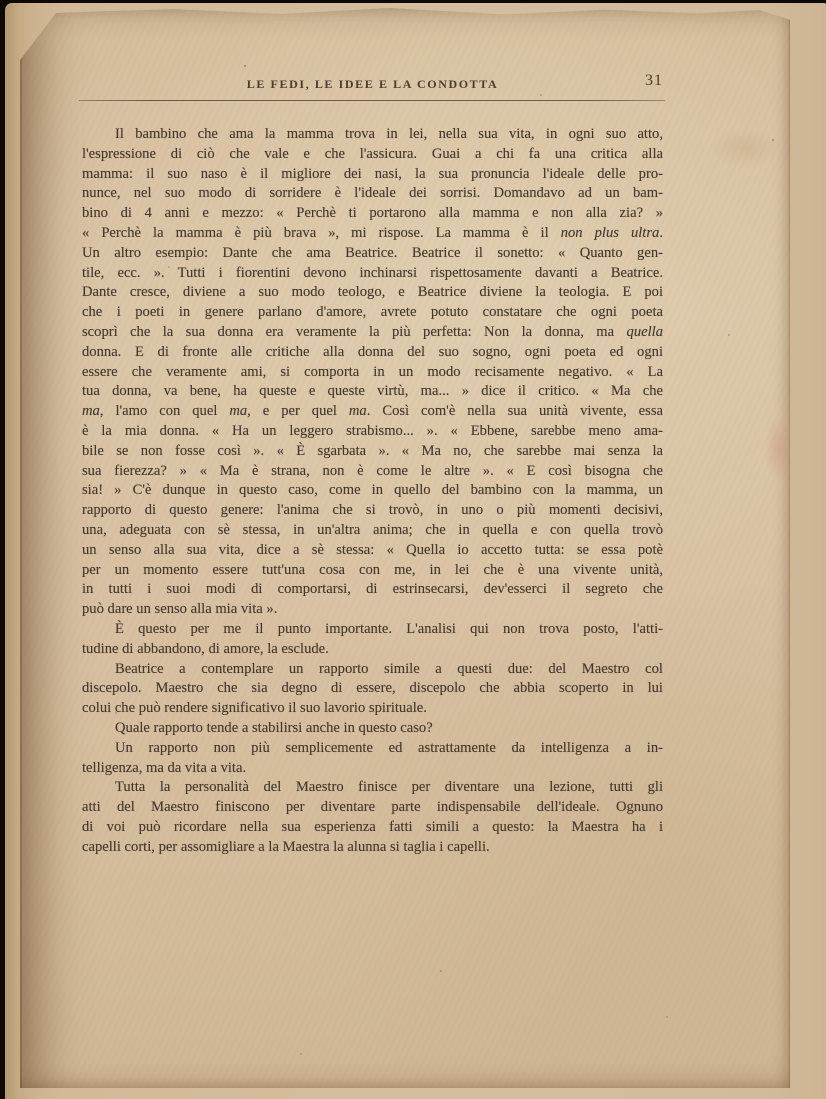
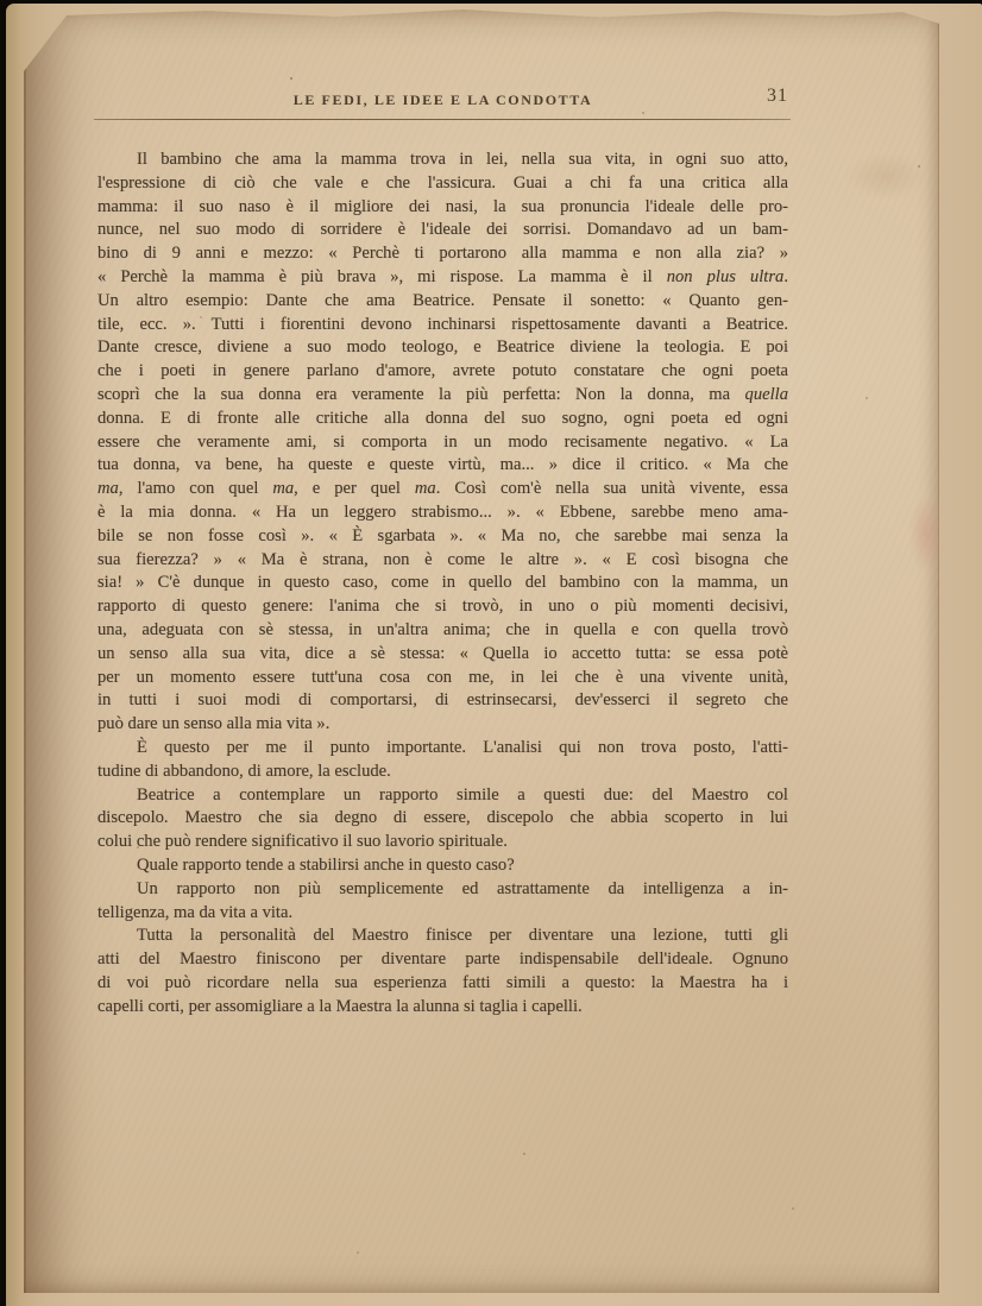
  LE FEDI, LE IDEE E LA CONDOTTA
  31
  Il bambino che ama la mamma trova in lei, nella sua vita, in ogni suo atto,
  l'espressione di ciò che vale e che l'assicura. Guai a chi fa una critica alla
  mamma: il suo naso è il migliore dei nasi, la sua pronuncia l'ideale delle pro-
  nunce, nel suo modo di sorridere è l'ideale dei sorrisi. Domandavo ad un bam-
- bino di 4 anni e mezzo: « Perchè ti portarono alla mamma e non alla zia? »
+ bino di 9 anni e mezzo: « Perchè ti portarono alla mamma e non alla zia? »
  « Perchè la mamma è più brava », mi rispose. La mamma è il non plus ultra.
- Un altro esempio: Dante che ama Beatrice. Beatrice il sonetto: « Quanto gen-
+ Un altro esempio: Dante che ama Beatrice. Pensate il sonetto: « Quanto gen-
  tile, ecc. ». Tutti i fiorentini devono inchinarsi rispettosamente davanti a Beatrice.
  Dante cresce, diviene a suo modo teologo, e Beatrice diviene la teologia. E poi
  che i poeti in genere parlano d'amore, avrete potuto constatare che ogni poeta
  scoprì che la sua donna era veramente la più perfetta: Non la donna, ma quella
  donna. E di fronte alle critiche alla donna del suo sogno, ogni poeta ed ogni
  essere che veramente ami, si comporta in un modo recisamente negativo. « La
  tua donna, va bene, ha queste e queste virtù, ma... » dice il critico. « Ma che
  ma, l'amo con quel ma, e per quel ma. Così com'è nella sua unità vivente, essa
  è la mia donna. « Ha un leggero strabismo... ». « Ebbene, sarebbe meno ama-
  bile se non fosse così ». « È sgarbata ». « Ma no, che sarebbe mai senza la
  sua fierezza? » « Ma è strana, non è come le altre ». « E così bisogna che
  sia! » C'è dunque in questo caso, come in quello del bambino con la mamma, un
  rapporto di questo genere: l'anima che si trovò, in uno o più momenti decisivi,
  una, adeguata con sè stessa, in un'altra anima; che in quella e con quella trovò
  un senso alla sua vita, dice a sè stessa: « Quella io accetto tutta: se essa potè
  per un momento essere tutt'una cosa con me, in lei che è una vivente unità,
  in tutti i suoi modi di comportarsi, di estrinsecarsi, dev'esserci il segreto che
  può dare un senso alla mia vita ».
  È questo per me il punto importante. L'analisi qui non trova posto, l'atti-
  tudine di abbandono, di amore, la esclude.
  Beatrice a contemplare un rapporto simile a questi due: del Maestro col
  discepolo. Maestro che sia degno di essere, discepolo che abbia scoperto in lui
  colui che può rendere significativo il suo lavorio spirituale.
  Quale rapporto tende a stabilirsi anche in questo caso?
  Un rapporto non più semplicemente ed astrattamente da intelligenza a in-
  telligenza, ma da vita a vita.
  Tutta la personalità del Maestro finisce per diventare una lezione, tutti gli
  atti del Maestro finiscono per diventare parte indispensabile dell'ideale. Ognuno
  di voi può ricordare nella sua esperienza fatti simili a questo: la Maestra ha i
  capelli corti, per assomigliare a la Maestra la alunna si taglia i capelli.
